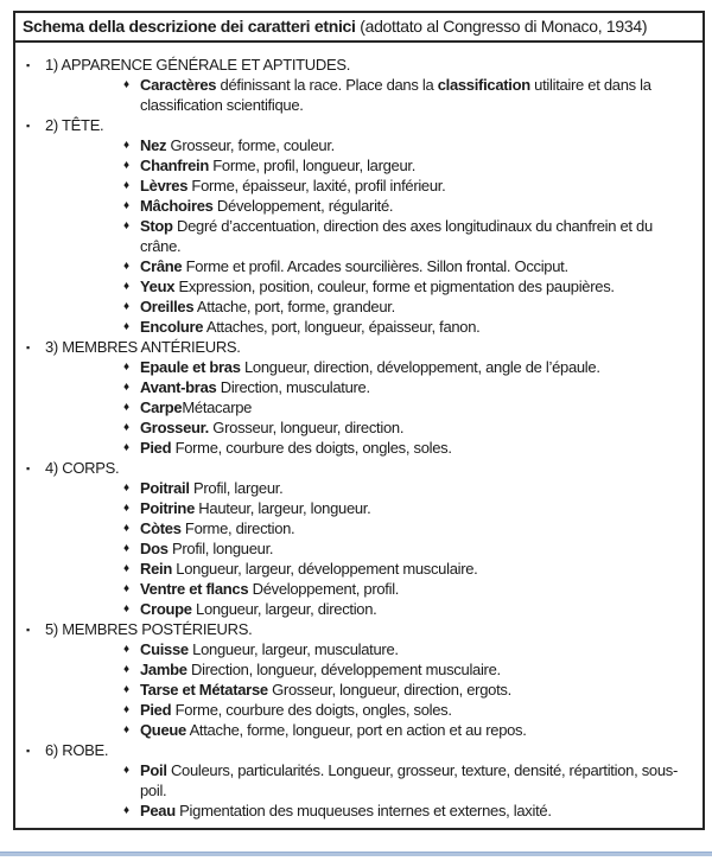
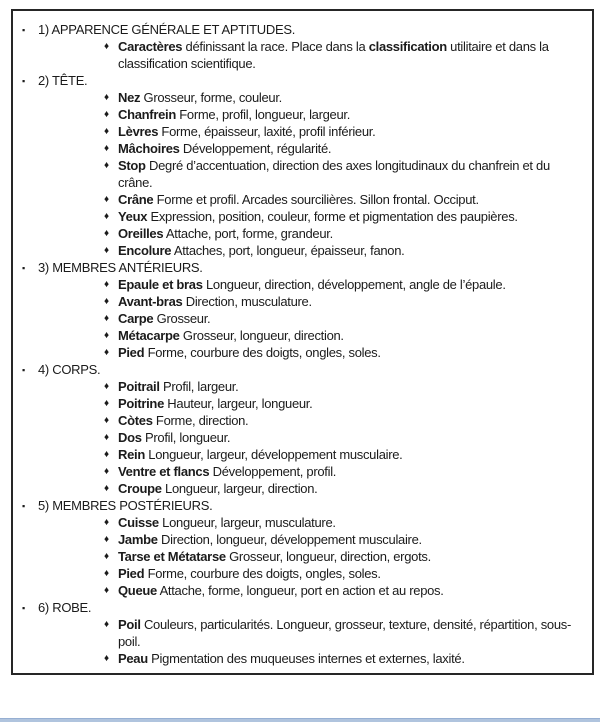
- Schema della descrizione dei caratteri etnici (adottato al Congresso di Monaco, 1934)
  ▪
  1) APPARENCE GÉNÉRALE ET APTITUDES.
  ♦
  Caractères définissant la race. Place dans la classification utilitaire et dans la classification scientifique.
  ▪
  2) TÊTE.
  ♦
  Nez Grosseur, forme, couleur.
  ♦
  Chanfrein Forme, profil, longueur, largeur.
  ♦
  Lèvres Forme, épaisseur, laxité, profil inférieur.
  ♦
  Mâchoires Développement, régularité.
  ♦
  Stop Degré d’accentuation, direction des axes longitudinaux du chanfrein et du crâne.
  ♦
  Crâne Forme et profil. Arcades sourcilières. Sillon frontal. Occiput.
  ♦
  Yeux Expression, position, couleur, forme et pigmentation des paupières.
  ♦
  Oreilles Attache, port, forme, grandeur.
  ♦
  Encolure Attaches, port, longueur, épaisseur, fanon.
  ▪
  3) MEMBRES ANTÉRIEURS.
  ♦
  Epaule et bras Longueur, direction, développement, angle de l’épaule.
  ♦
  Avant-bras Direction, musculature.
  ♦
- CarpeMétacarpe
+ Carpe Grosseur.
  ♦
- Grosseur. Grosseur, longueur, direction.
+ Métacarpe Grosseur, longueur, direction.
  ♦
  Pied Forme, courbure des doigts, ongles, soles.
  ▪
  4) CORPS.
  ♦
  Poitrail Profil, largeur.
  ♦
  Poitrine Hauteur, largeur, longueur.
  ♦
  Còtes Forme, direction.
  ♦
  Dos Profil, longueur.
  ♦
  Rein Longueur, largeur, développement musculaire.
  ♦
  Ventre et flancs Développement, profil.
  ♦
  Croupe Longueur, largeur, direction.
  ▪
  5) MEMBRES POSTÉRIEURS.
  ♦
  Cuisse Longueur, largeur, musculature.
  ♦
  Jambe Direction, longueur, développement musculaire.
  ♦
  Tarse et Métatarse Grosseur, longueur, direction, ergots.
  ♦
  Pied Forme, courbure des doigts, ongles, soles.
  ♦
  Queue Attache, forme, longueur, port en action et au repos.
  ▪
  6) ROBE.
  ♦
  Poil Couleurs, particularités. Longueur, grosseur, texture, densité, répartition, sous-poil.
  ♦
  Peau Pigmentation des muqueuses internes et externes, laxité.
